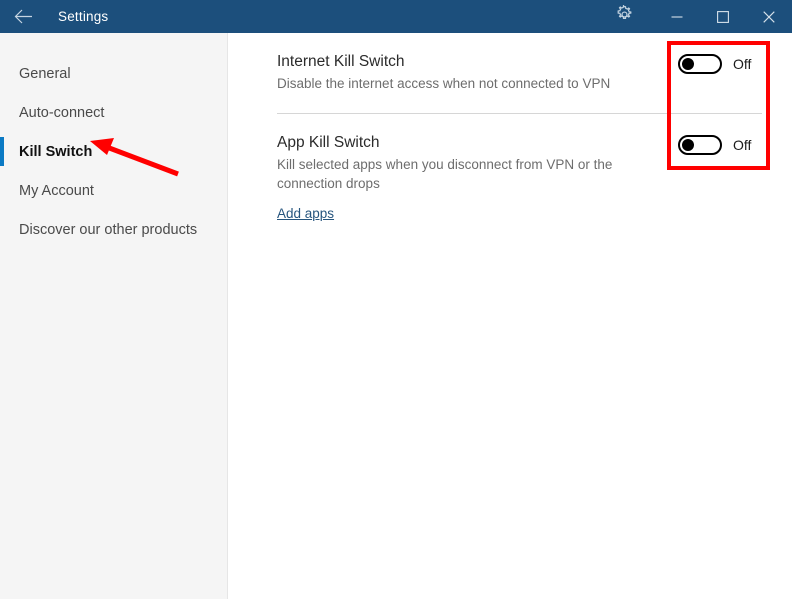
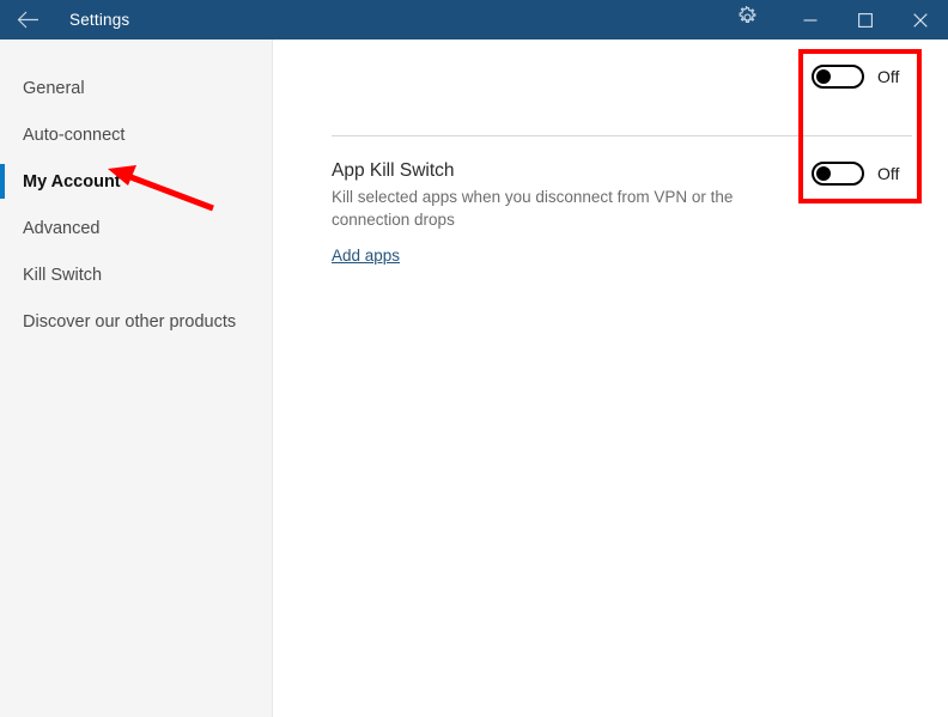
  Settings
  General
  Auto-connect
- Kill Switch
+ My Account
+ Advanced
- My Account
+ Kill Switch
  Discover our other products
- Internet Kill Switch
- Disable the internet access when not connected to VPN
  Off
  App Kill Switch
  Kill selected apps when you disconnect from VPN or the connection drops
  Add apps
  Off
